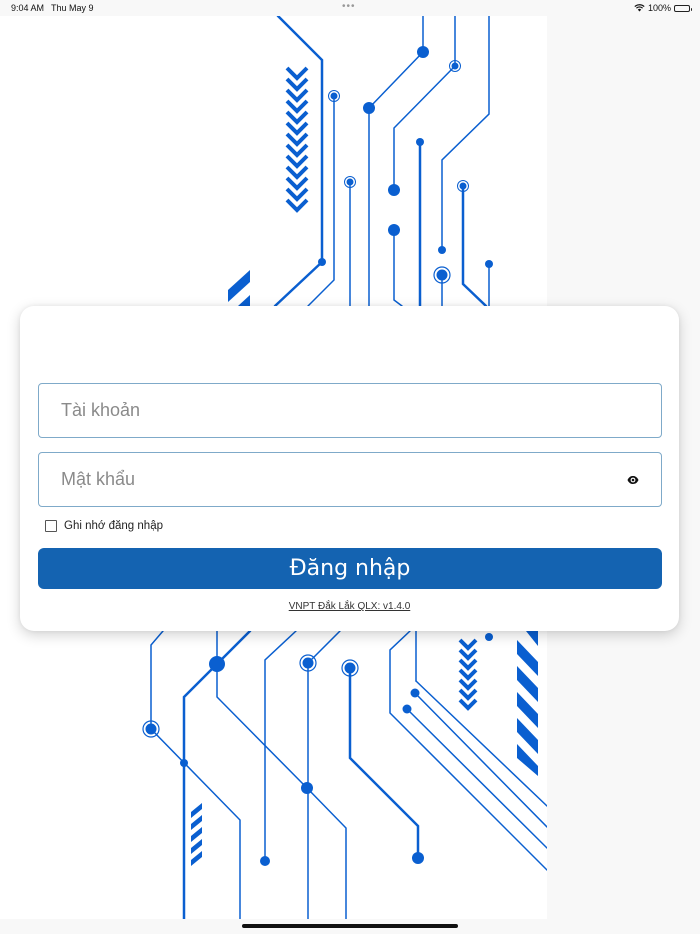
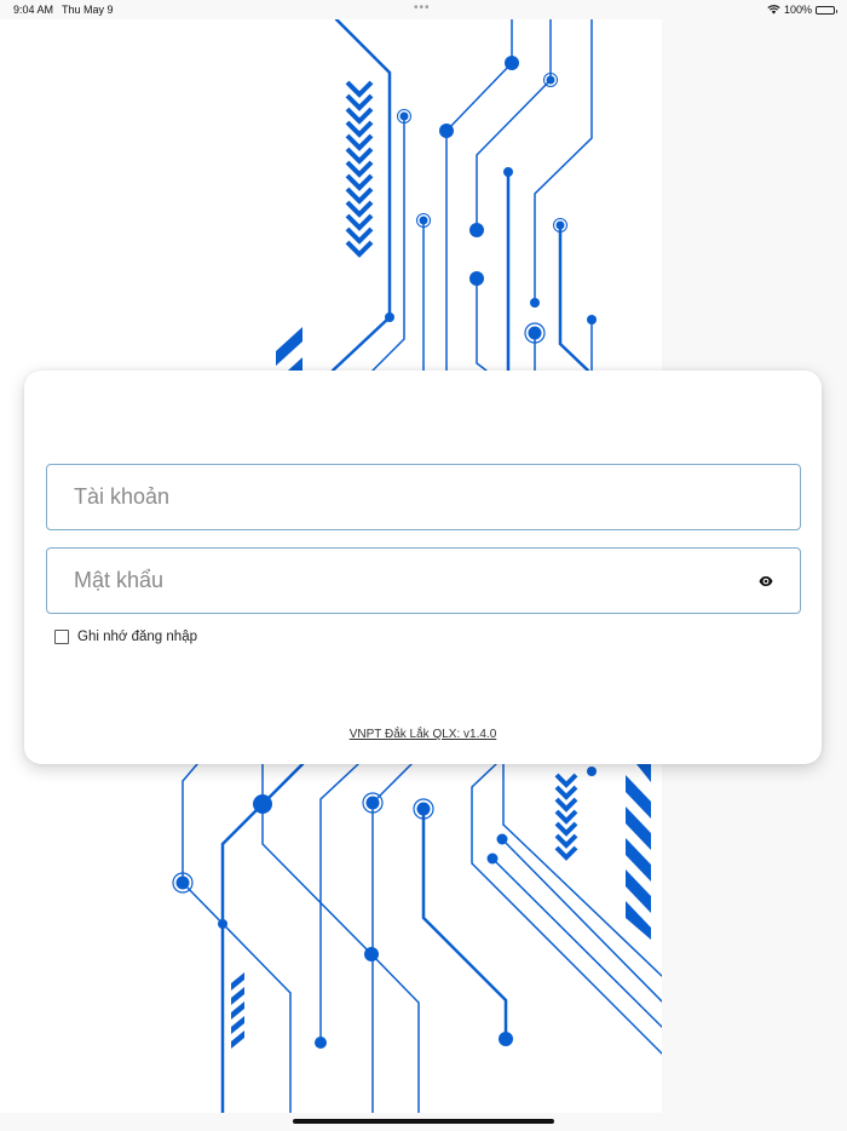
  9:04 AM
  Thu May 9
  •••
  100%
  Tài khoản
  Mật khẩu
  Ghi nhớ đăng nhập
- Đăng nhập
  VNPT Đắk Lắk QLX: v1.4.0
